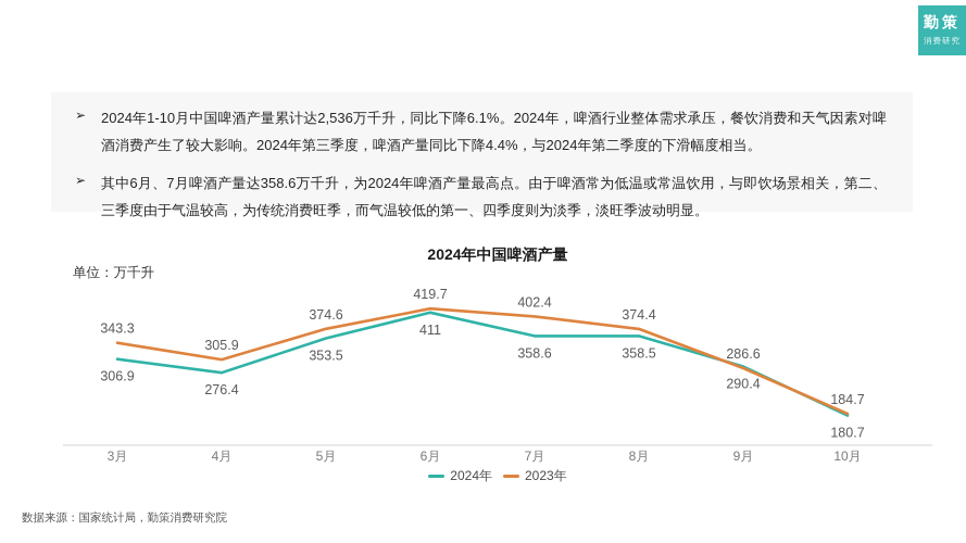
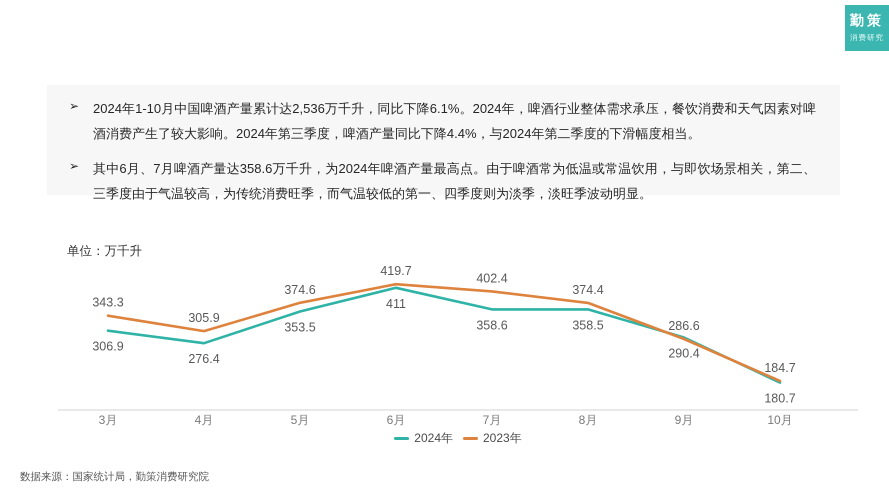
  勤策
  消费研究
  ➢
  2024年1-10月中国啤酒产量累计达2,536万千升，同比下降6.1%。2024年，啤酒行业整体需求承压，餐饮消费和天气因素对啤酒消费产生了较大影响。2024年第三季度，啤酒产量同比下降4.4%，与2024年第二季度的下滑幅度相当。
  ➢
  其中6月、7月啤酒产量达358.6万千升，为2024年啤酒产量最高点。由于啤酒常为低温或常温饮用，与即饮场景相关，第二、三季度由于气温较高，为传统消费旺季，而气温较低的第一、四季度则为淡季，淡旺季波动明显。
- 2024年中国啤酒产量
  单位：万千升
  3月
  4月
  5月
  6月
  7月
  8月
  9月
  10月
  306.9
  276.4
  353.5
  411
  358.6
  358.5
  290.4
  180.7
  343.3
  305.9
  374.6
  419.7
  402.4
  374.4
  286.6
  184.7
  2024年
  2023年
  数据来源：国家统计局，勤策消费研究院
